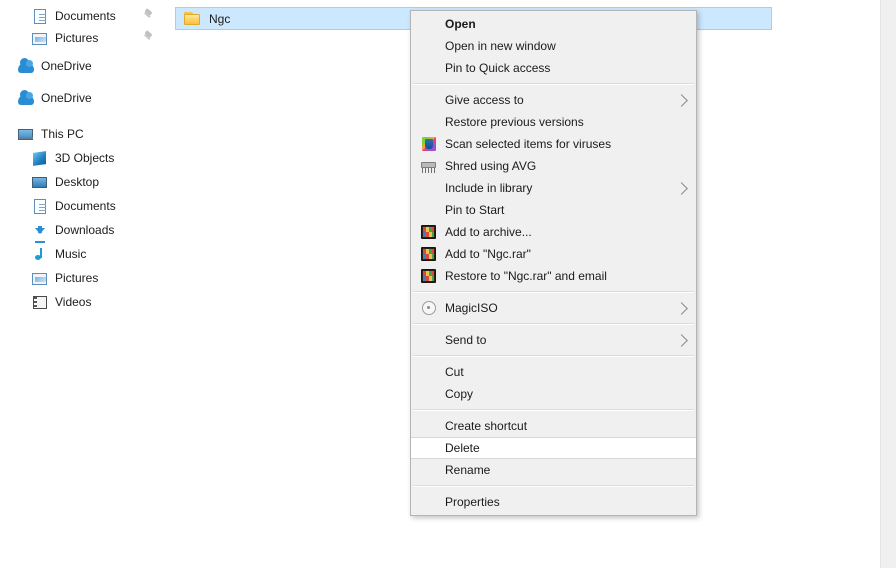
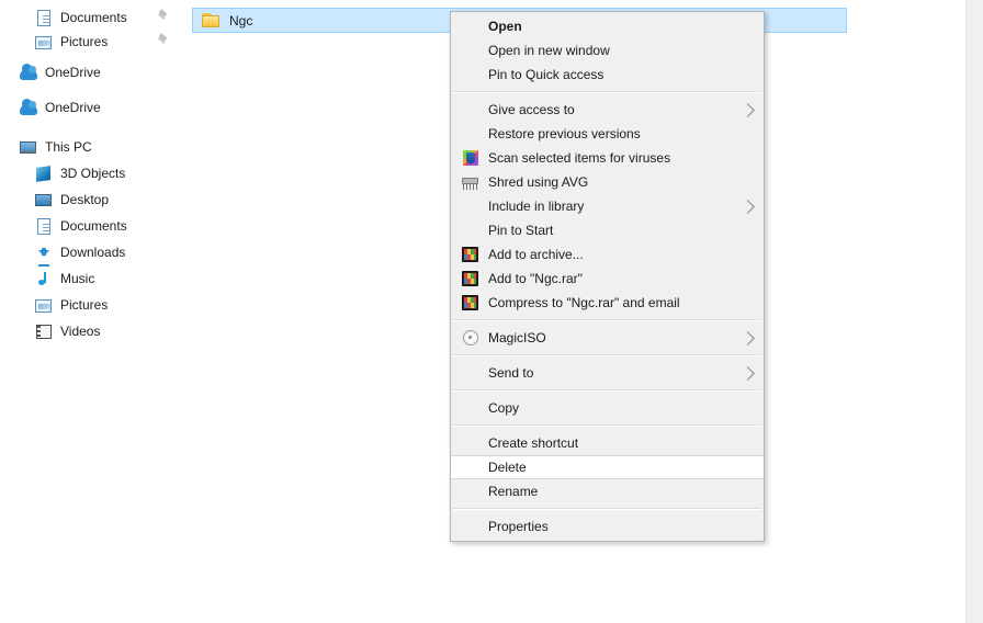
  Documents
  Pictures
  OneDrive
  OneDrive
  This PC
  3D Objects
  Desktop
  Documents
  Downloads
  Music
  Pictures
  Videos
  Ngc
  Open
  Open in new window
  Pin to Quick access
  Give access to
  Restore previous versions
  Scan selected items for viruses
  Shred using AVG
  Include in library
  Pin to Start
  Add to archive...
  Add to "Ngc.rar"
- Restore to "Ngc.rar" and email
+ Compress to "Ngc.rar" and email
  MagicISO
  Send to
- Cut
  Copy
  Create shortcut
  Delete
  Rename
  Properties
